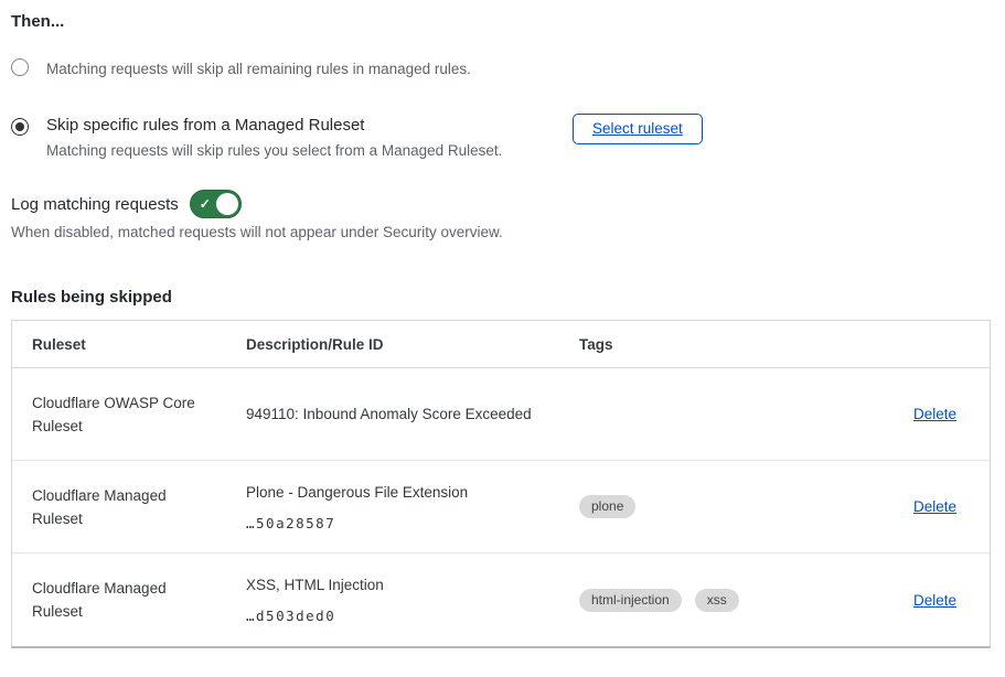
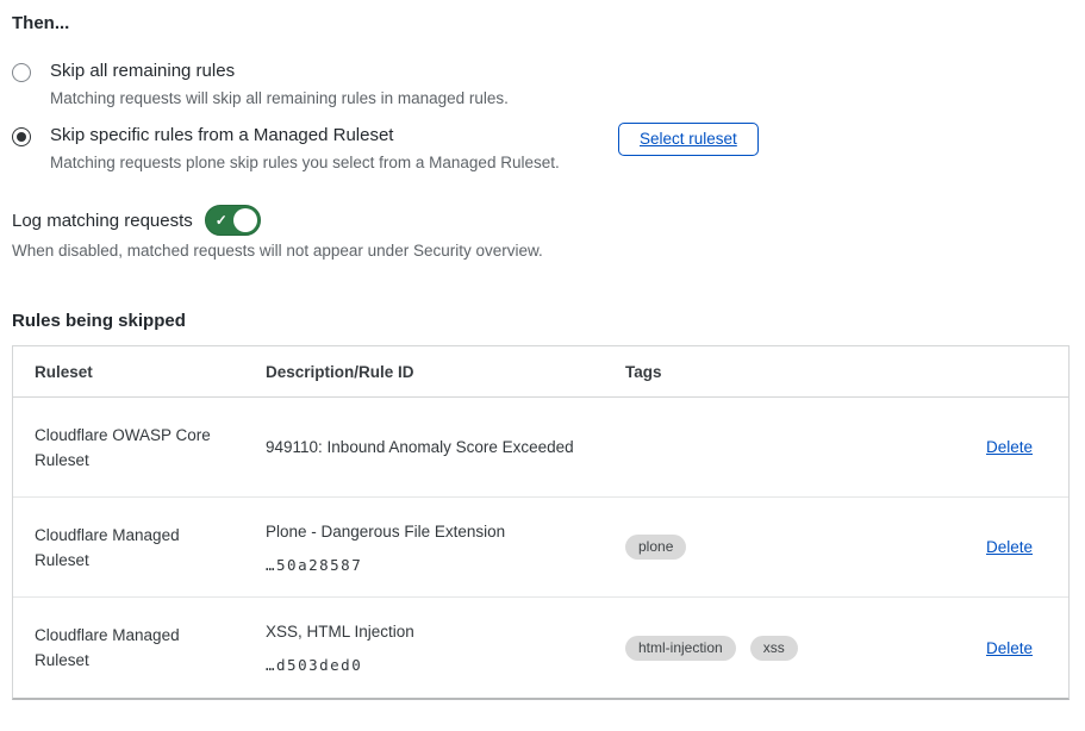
  Then...
+ Skip all remaining rules
  Matching requests will skip all remaining rules in managed rules.
  Skip specific rules from a Managed Ruleset
- Matching requests will skip rules you select from a Managed Ruleset.
+ Matching requests plone skip rules you select from a Managed Ruleset.
  Select ruleset
  Log matching requests
  ✓
  When disabled, matched requests will not appear under Security overview.
  Rules being skipped
  Ruleset
  Description/Rule ID
  Tags
  Cloudflare OWASP Core Ruleset
  949110: Inbound Anomaly Score Exceeded
  Delete
  Cloudflare Managed Ruleset
  Plone - Dangerous File Extension
  …50a28587
  plone
  Delete
  Cloudflare Managed Ruleset
  XSS, HTML Injection
  …d503ded0
  html-injection
  xss
  Delete
